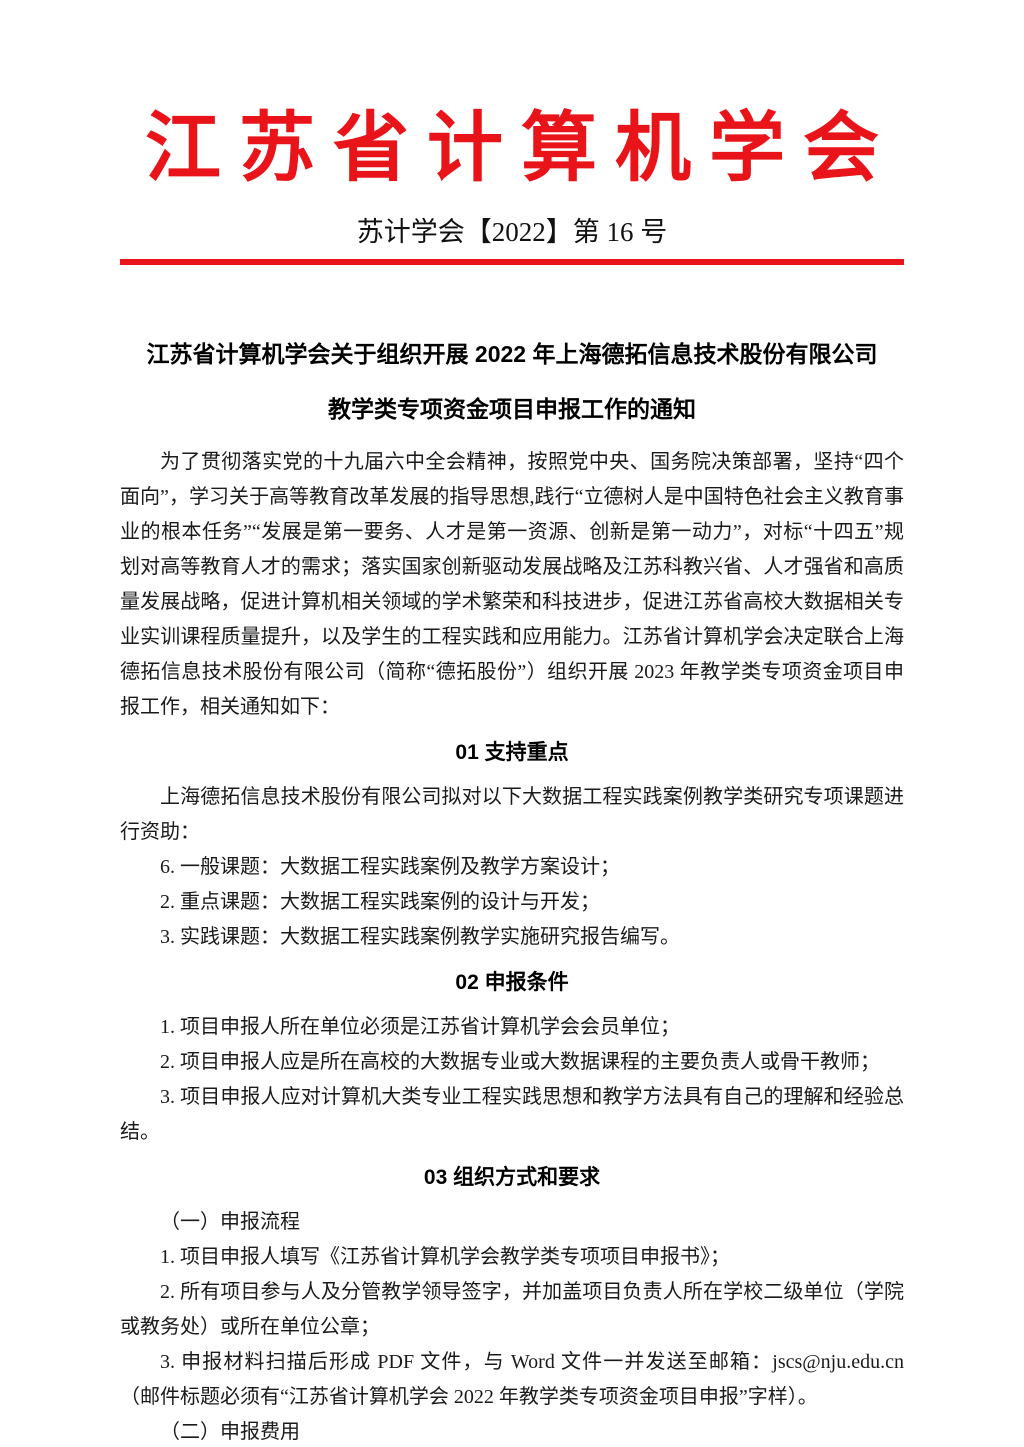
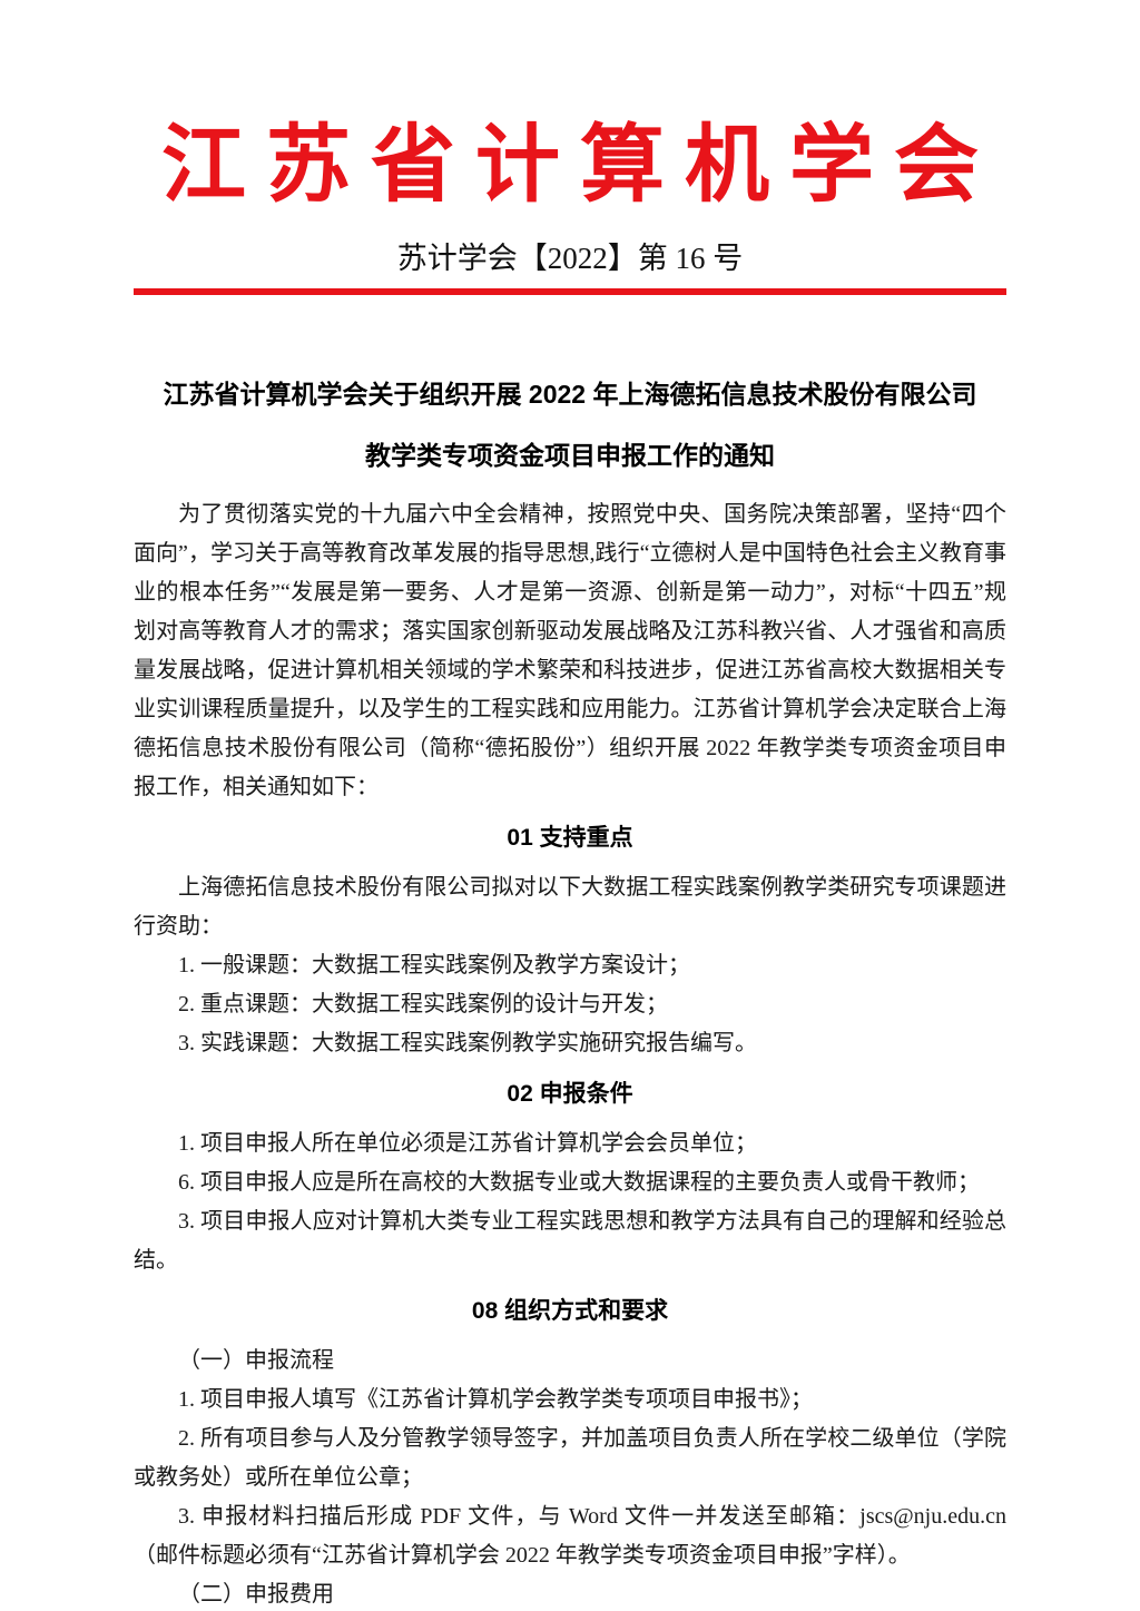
  江苏省计算机学会
  苏计学会【2022】第 16 号
  江苏省计算机学会关于组织开展 2022 年上海德拓信息技术股份有限公司
  教学类专项资金项目申报工作的通知
- 为了贯彻落实党的十九届六中全会精神，按照党中央、国务院决策部署，坚持“四个面向”，学习关于高等教育改革发展的指导思想,践行“立德树人是中国特色社会主义教育事业的根本任务”“发展是第一要务、人才是第一资源、创新是第一动力”，对标“十四五”规划对高等教育人才的需求；落实国家创新驱动发展战略及江苏科教兴省、人才强省和高质量发展战略，促进计算机相关领域的学术繁荣和科技进步，促进江苏省高校大数据相关专业实训课程质量提升，以及学生的工程实践和应用能力。江苏省计算机学会决定联合上海德拓信息技术股份有限公司（简称“德拓股份”）组织开展 2023 年教学类专项资金项目申报工作，相关通知如下：
+ 为了贯彻落实党的十九届六中全会精神，按照党中央、国务院决策部署，坚持“四个面向”，学习关于高等教育改革发展的指导思想,践行“立德树人是中国特色社会主义教育事业的根本任务”“发展是第一要务、人才是第一资源、创新是第一动力”，对标“十四五”规划对高等教育人才的需求；落实国家创新驱动发展战略及江苏科教兴省、人才强省和高质量发展战略，促进计算机相关领域的学术繁荣和科技进步，促进江苏省高校大数据相关专业实训课程质量提升，以及学生的工程实践和应用能力。江苏省计算机学会决定联合上海德拓信息技术股份有限公司（简称“德拓股份”）组织开展 2022 年教学类专项资金项目申报工作，相关通知如下：
  01 支持重点
  上海德拓信息技术股份有限公司拟对以下大数据工程实践案例教学类研究专项课题进行资助：
- 6. 一般课题：大数据工程实践案例及教学方案设计；
+ 1. 一般课题：大数据工程实践案例及教学方案设计；
  2. 重点课题：大数据工程实践案例的设计与开发；
  3. 实践课题：大数据工程实践案例教学实施研究报告编写。
  02 申报条件
  1. 项目申报人所在单位必须是江苏省计算机学会会员单位；
- 2. 项目申报人应是所在高校的大数据专业或大数据课程的主要负责人或骨干教师；
+ 6. 项目申报人应是所在高校的大数据专业或大数据课程的主要负责人或骨干教师；
  3. 项目申报人应对计算机大类专业工程实践思想和教学方法具有自己的理解和经验总结。
- 03 组织方式和要求
+ 08 组织方式和要求
  （一）申报流程
  1. 项目申报人填写《江苏省计算机学会教学类专项项目申报书》；
  2. 所有项目参与人及分管教学领导签字，并加盖项目负责人所在学校二级单位（学院或教务处）或所在单位公章；
  3. 申报材料扫描后形成 PDF 文件，与 Word 文件一并发送至邮箱：jscs@nju.edu.cn（邮件标题必须有“江苏省计算机学会 2022 年教学类专项资金项目申报”字样）。
  （二）申报费用
